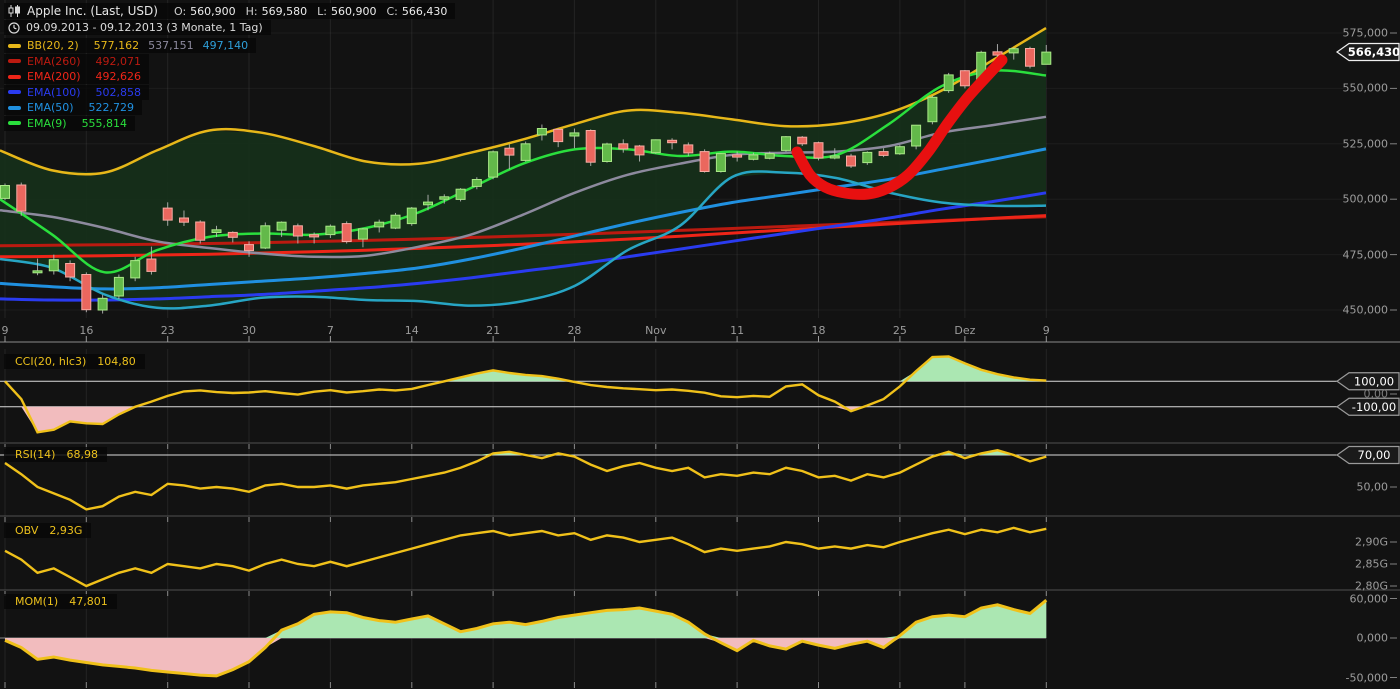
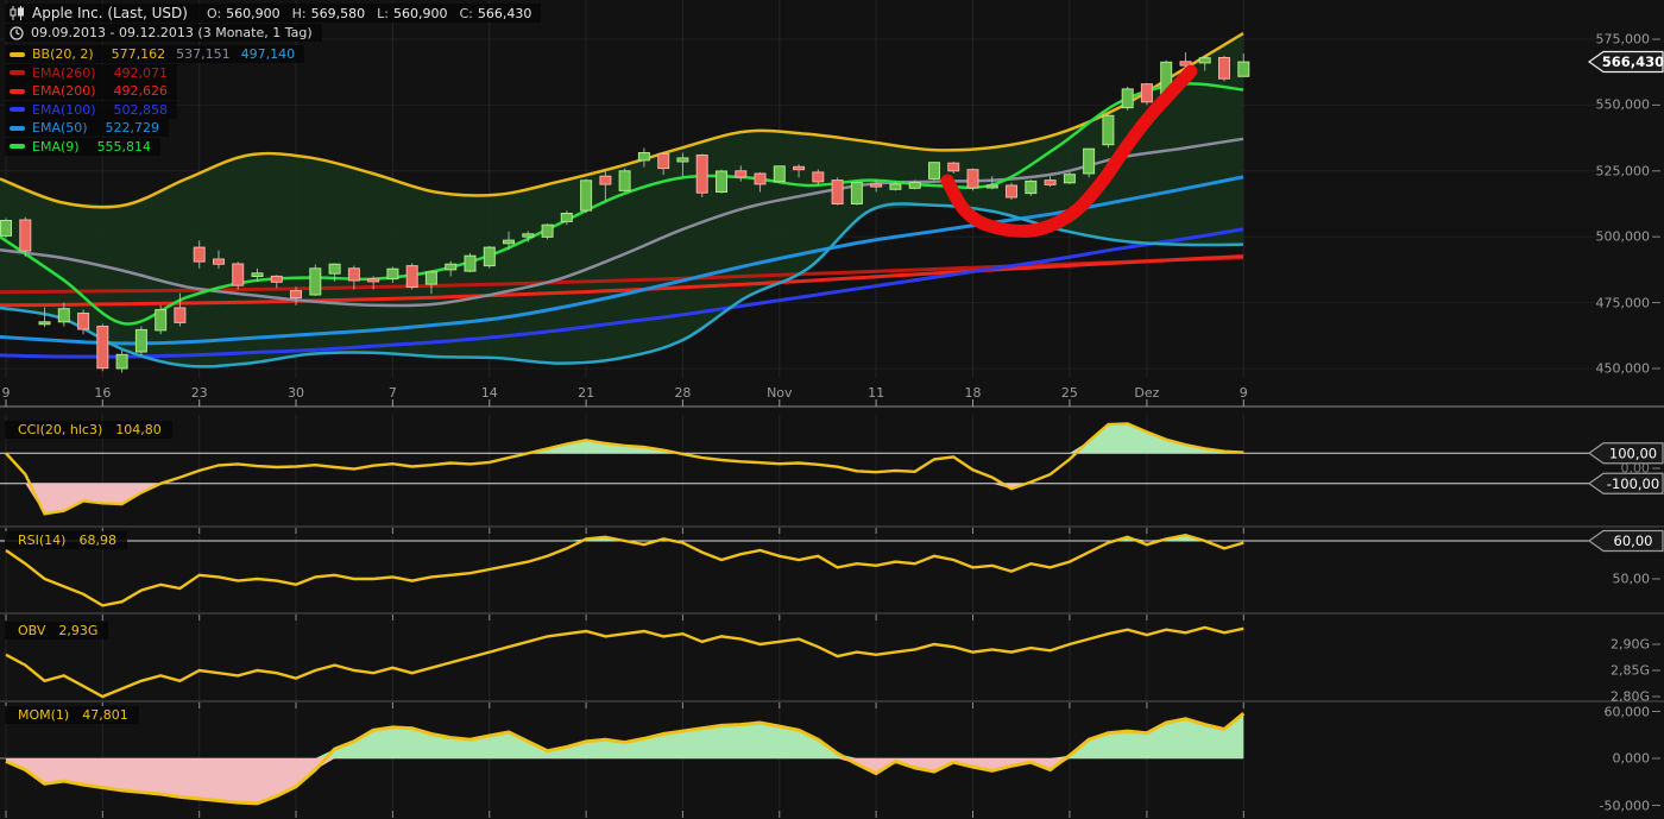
  100,00
  -100,00
- 70,00
+ 60,00
  566,430
  Apple Inc. (Last, USD)
  O: 560,900 H: 569,580 L: 560,900 C: 566,430
  09.09.2013 - 09.12.2013 (3 Monate, 1 Tag)
  BB(20, 2)
  577,162
  537,151
  497,140
  EMA(260)
  492,071
  EMA(200)
  492,626
  EMA(100)
  502,858
  EMA(50)
  522,729
  EMA(9)
  555,814
  575,000
  550,000
  525,000
  500,000
  475,000
  450,000
  9
  16
  23
  30
  7
  14
  21
  28
  Nov
  11
  18
  25
  Dez
  9
  0,00
  50,00
  2,90G
  2,85G
  2,80G
  60,000
  0,000
  -50,000
  CCI(20, hlc3)
  104,80
  RSI(14)
  68,98
  OBV
  2,93G
  MOM(1)
  47,801
